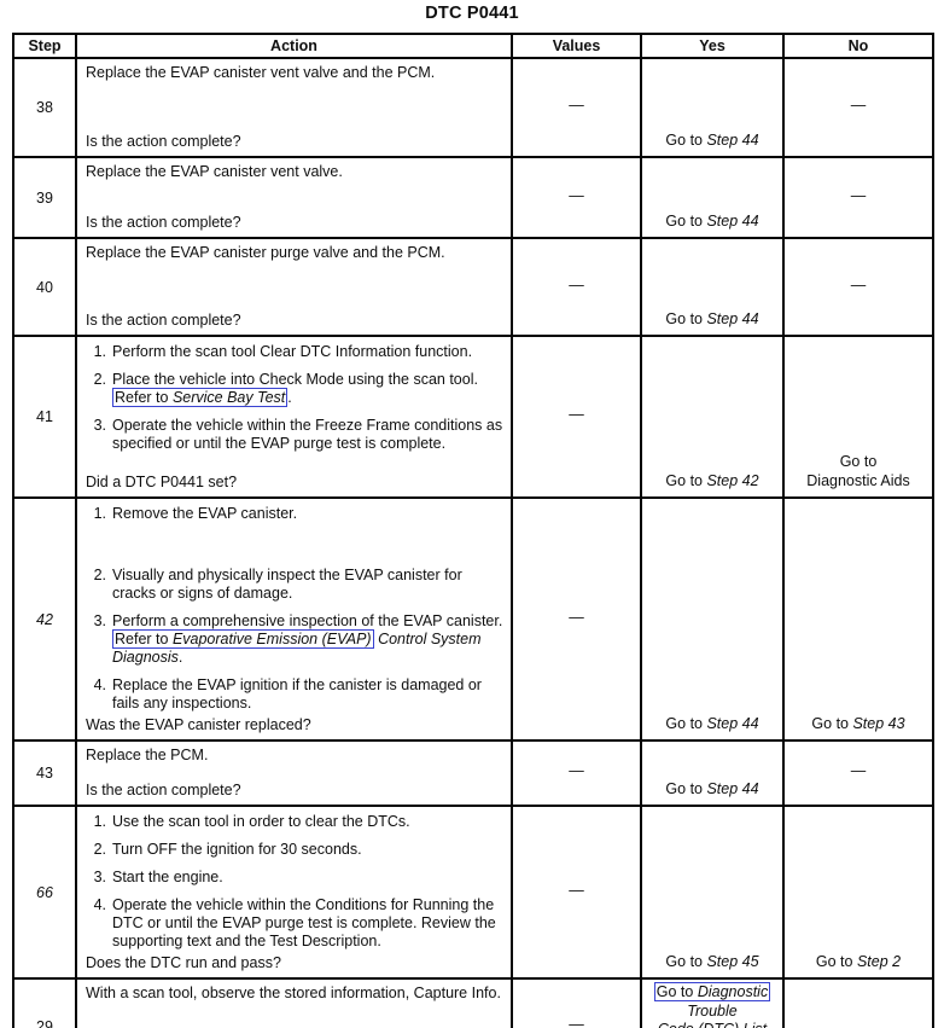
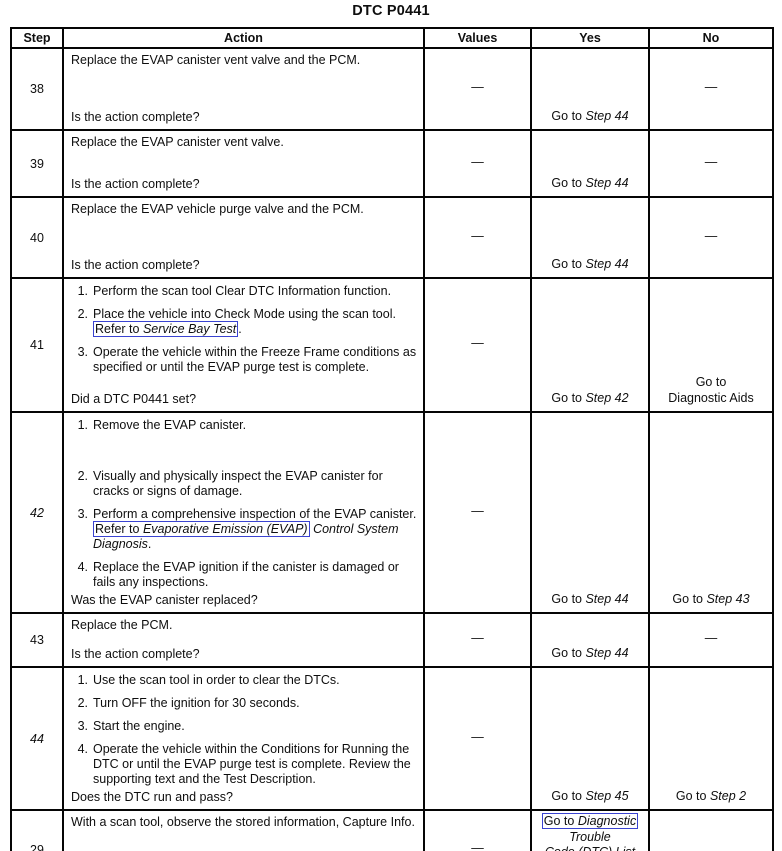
  DTC P0441
  Step	Action	Values	Yes	No
  38	Replace the EVAP canister vent valve and the PCM.Is the action complete?	—	Go to Step 44	—
  39	Replace the EVAP canister vent valve.Is the action complete?	—	Go to Step 44	—
- 40	Replace the EVAP canister purge valve and the PCM.Is the action complete?	—	Go to Step 44	—
+ 40	Replace the EVAP vehicle purge valve and the PCM.Is the action complete?	—	Go to Step 44	—
  41	1. Perform the scan tool Clear DTC Information function.2. Place the vehicle into Check Mode using the scan tool. Refer to Service Bay Test .3. Operate the vehicle within the Freeze Frame conditions as specified or until the EVAP purge test is complete.Did a DTC P0441 set?	—	Go to Step 42	Go toDiagnostic Aids
  42	1. Remove the EVAP canister.2. Visually and physically inspect the EVAP canister for cracks or signs of damage.3. Perform a comprehensive inspection of the EVAP canister. Refer to Evaporative Emission (EVAP) Control System Diagnosis.4. Replace the EVAP ignition if the canister is damaged or fails any inspections.Was the EVAP canister replaced?	—	Go to Step 44	Go to Step 43
  43	Replace the PCM.Is the action complete?	—	Go to Step 44	—
- 66	1. Use the scan tool in order to clear the DTCs.2. Turn OFF the ignition for 30 seconds.3. Start the engine.4. Operate the vehicle within the Conditions for Running the DTC or until the EVAP purge test is complete. Review the supporting text and the Test Description.Does the DTC run and pass?	—	Go to Step 45	Go to Step 2
+ 44	1. Use the scan tool in order to clear the DTCs.2. Turn OFF the ignition for 30 seconds.3. Start the engine.4. Operate the vehicle within the Conditions for Running the DTC or until the EVAP purge test is complete. Review the supporting text and the Test Description.Does the DTC run and pass?	—	Go to Step 45	Go to Step 2
  29	With a scan tool, observe the stored information, Capture Info.	—	Go to DiagnosticTrouble
